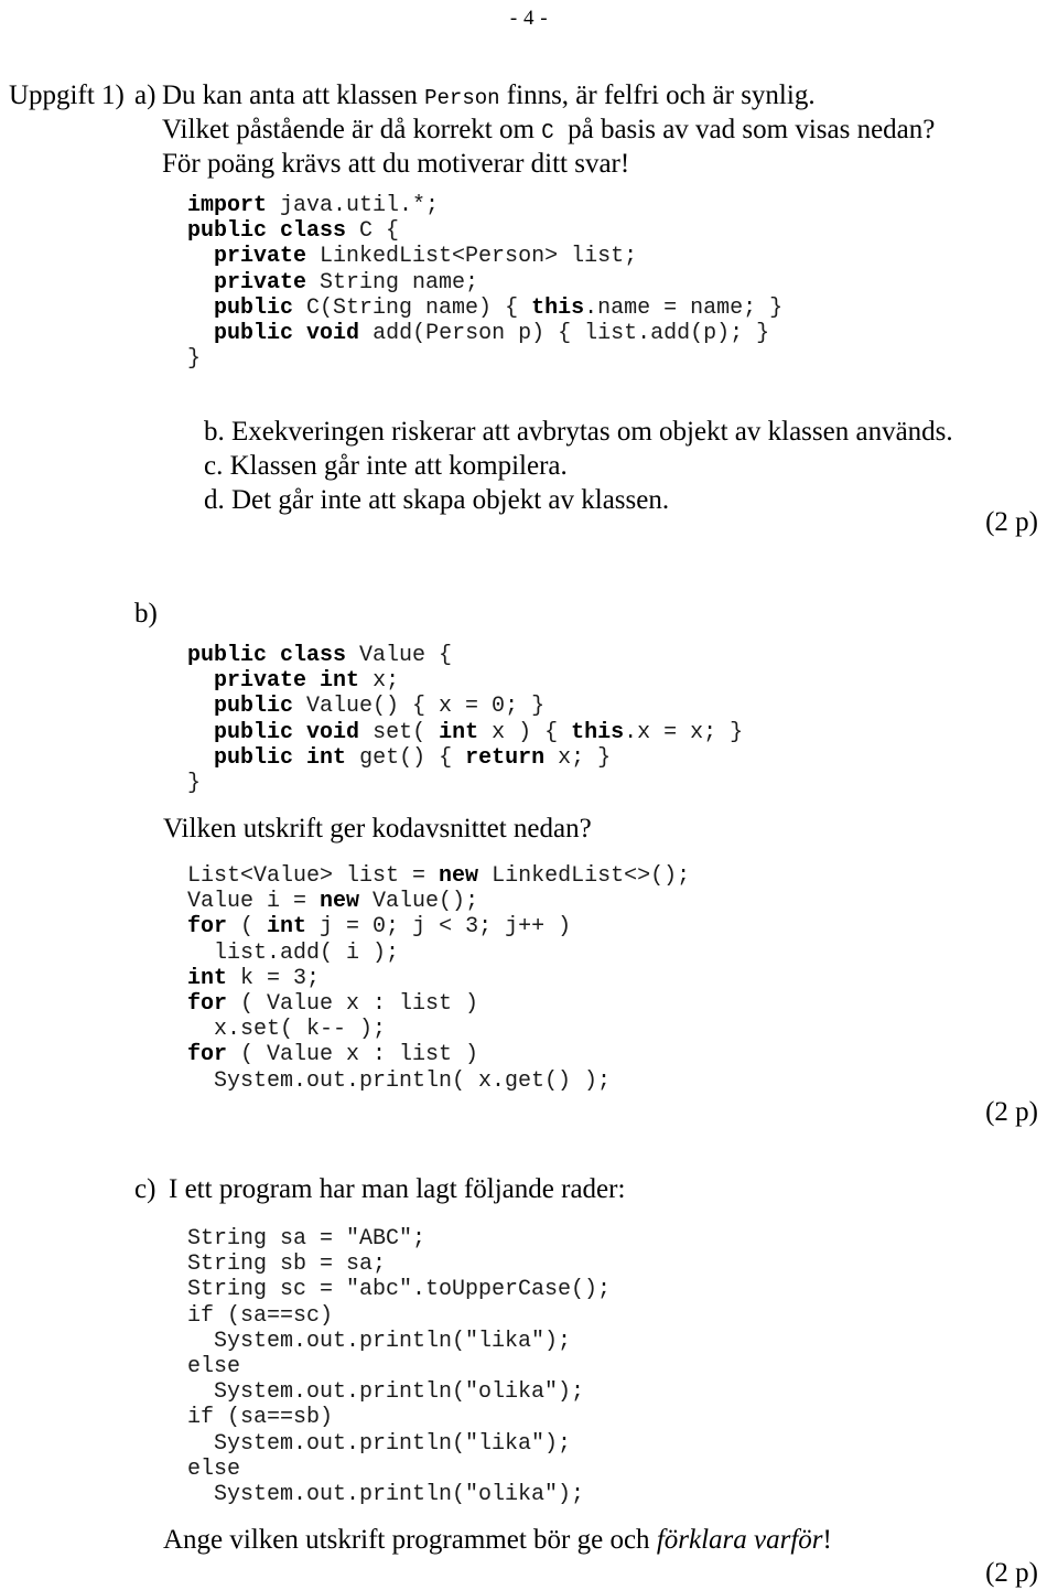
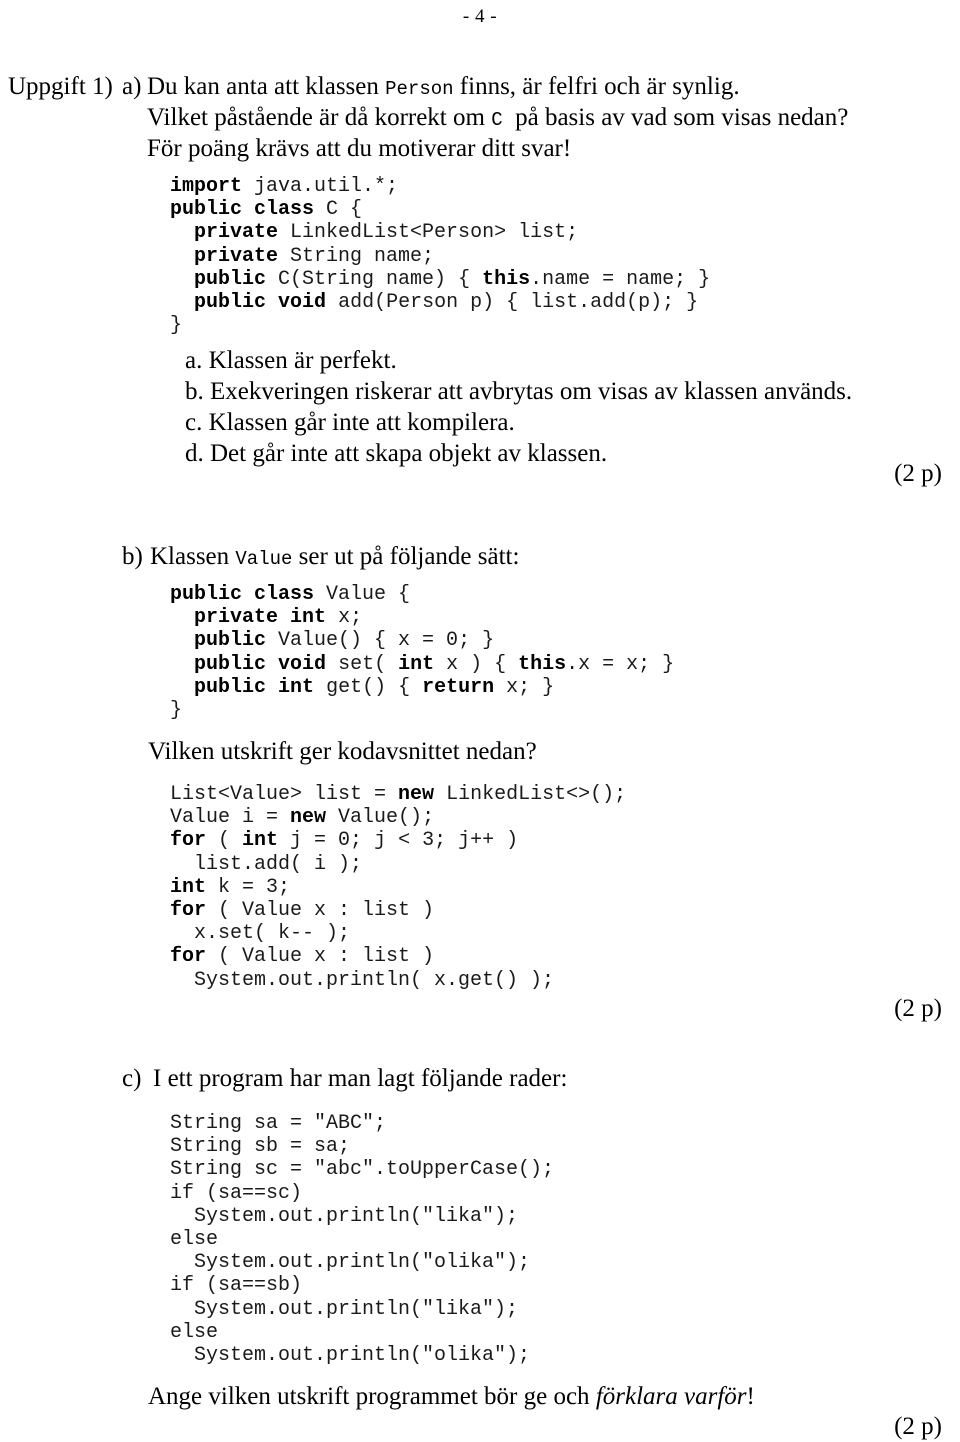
  - 4 -
  Uppgift 1)
  a)
  Du kan anta att klassen Person finns, är felfri och är synlig.
  Vilket påstående är då korrekt om C på basis av vad som visas nedan?
  För poäng krävs att du motiverar ditt svar!
  import java.util.*;
  public class C {
  private LinkedList<Person> list;
  private String name;
  public C(String name) { this.name = name; }
  public void add(Person p) { list.add(p); }
  }
+ a. Klassen är perfekt.
- b. Exekveringen riskerar att avbrytas om objekt av klassen används.
+ b. Exekveringen riskerar att avbrytas om visas av klassen används.
  c. Klassen går inte att kompilera.
  d. Det går inte att skapa objekt av klassen.
  (2 p)
  b)
+ Klassen Value ser ut på följande sätt:
  public class Value {
  private int x;
  public Value() { x = 0; }
  public void set( int x ) { this.x = x; }
  public int get() { return x; }
  }
  Vilken utskrift ger kodavsnittet nedan?
  List<Value> list = new LinkedList<>();
  Value i = new Value();
  for ( int j = 0; j < 3; j++ )
  list.add( i );
  int k = 3;
  for ( Value x : list )
  x.set( k-- );
  for ( Value x : list )
  System.out.println( x.get() );
  (2 p)
  c)
  I ett program har man lagt följande rader:
  String sa = "ABC";
  String sb = sa;
  String sc = "abc".toUpperCase();
  if (sa==sc)
  System.out.println("lika");
  else
  System.out.println("olika");
  if (sa==sb)
  System.out.println("lika");
  else
  System.out.println("olika");
  Ange vilken utskrift programmet bör ge och förklara varför!
  (2 p)
